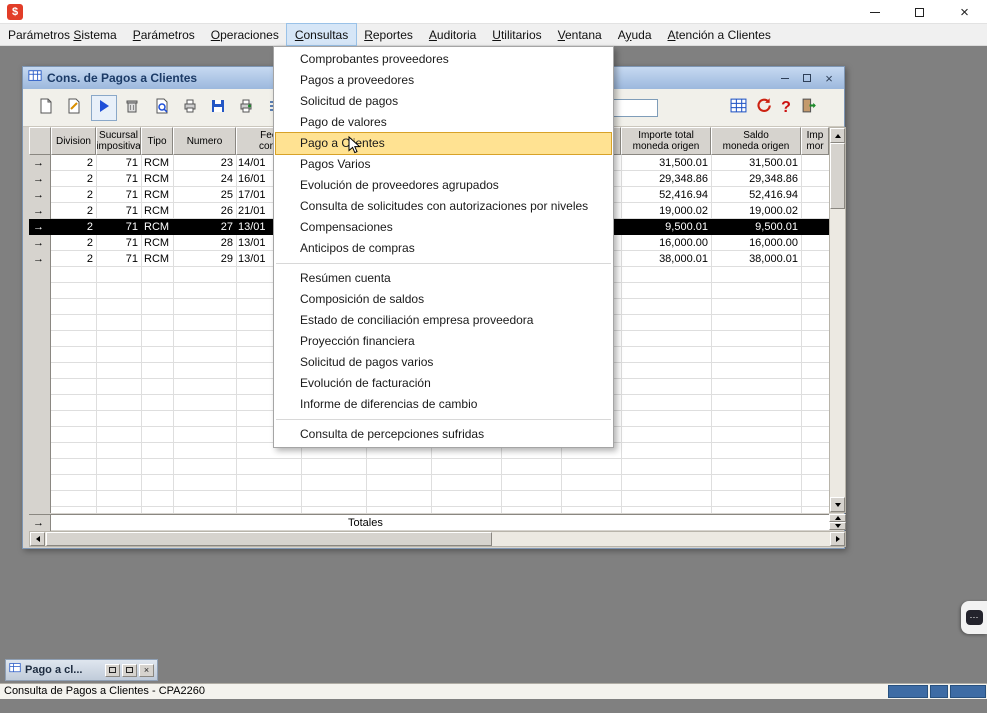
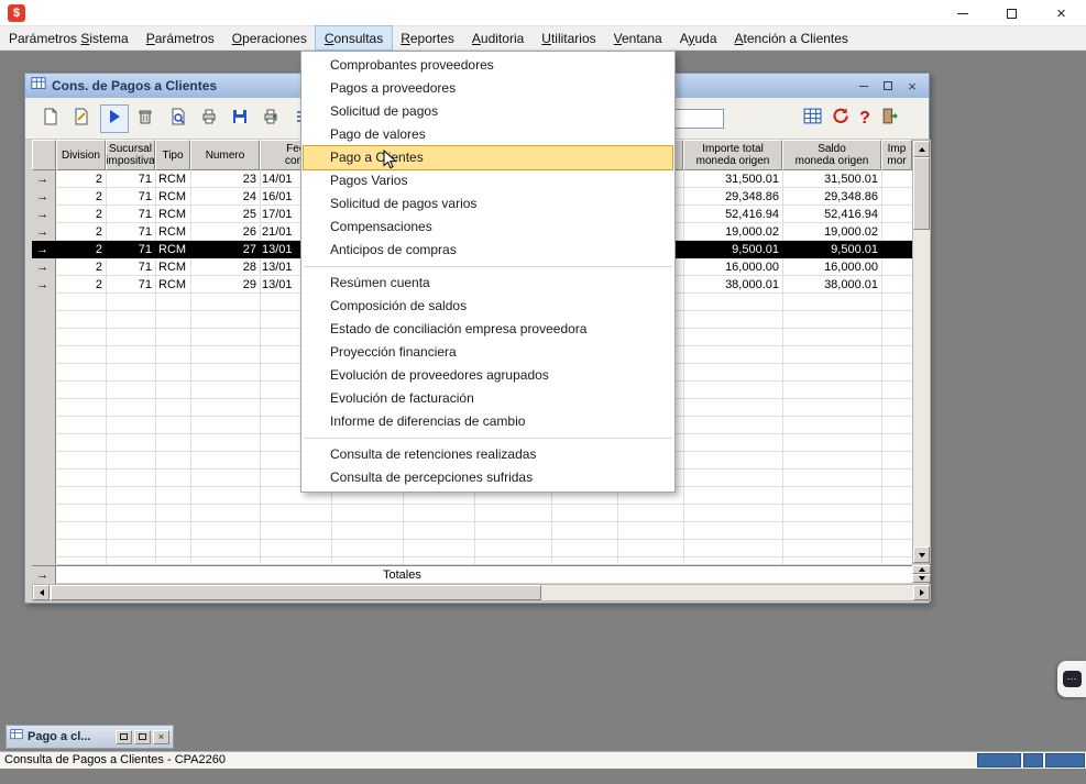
  $
  ×
  Parámetros Sistema
  Parámetros
  Operaciones
  Consultas
  Reportes
  Auditoria
  Utilitarios
  Ventana
  Ayuda
  Atención a Clientes
  Cons. de Pagos a Clientes
  ×
  ?
  Division
  Sucursal
  impositiva
  Tipo
  Numero
  Importe total
  moneda origen
  Saldo
  moneda origen
  Imp
  mor
  2
  71
  RCM
  23
  14/01
  31,500.01
  31,500.01
  2
  71
  RCM
  24
  16/01
  29,348.86
  29,348.86
  2
  71
  RCM
  25
  17/01
  52,416.94
  52,416.94
  2
  71
  RCM
  26
  21/01
  19,000.02
  19,000.02
  2
  71
  RCM
  27
  13/01
  9,500.01
  9,500.01
  2
  71
  RCM
  28
  13/01
  16,000.00
  16,000.00
  2
  71
  RCM
  29
  13/01
  38,000.01
  38,000.01
  →
  →
  →
  →
  →
  →
  →
  →
  Totales
  Pago a cl...
  ×
  Consulta de Pagos a Clientes - CPA2260
  ⋯
  Comprobantes proveedores
  Pagos a proveedores
  Solicitud de pagos
  Pago de valores
  Pago a Centes
  Pagos Varios
- Evolución de proveedores agrupados
+ Solicitud de pagos varios
- Consulta de solicitudes con autorizaciones por niveles
  Compensaciones
  Anticipos de compras
  Resúmen cuenta
  Composición de saldos
  Estado de conciliación empresa proveedora
  Proyección financiera
- Solicitud de pagos varios
+ Evolución de proveedores agrupados
  Evolución de facturación
  Informe de diferencias de cambio
+ Consulta de retenciones realizadas
  Consulta de percepciones sufridas
